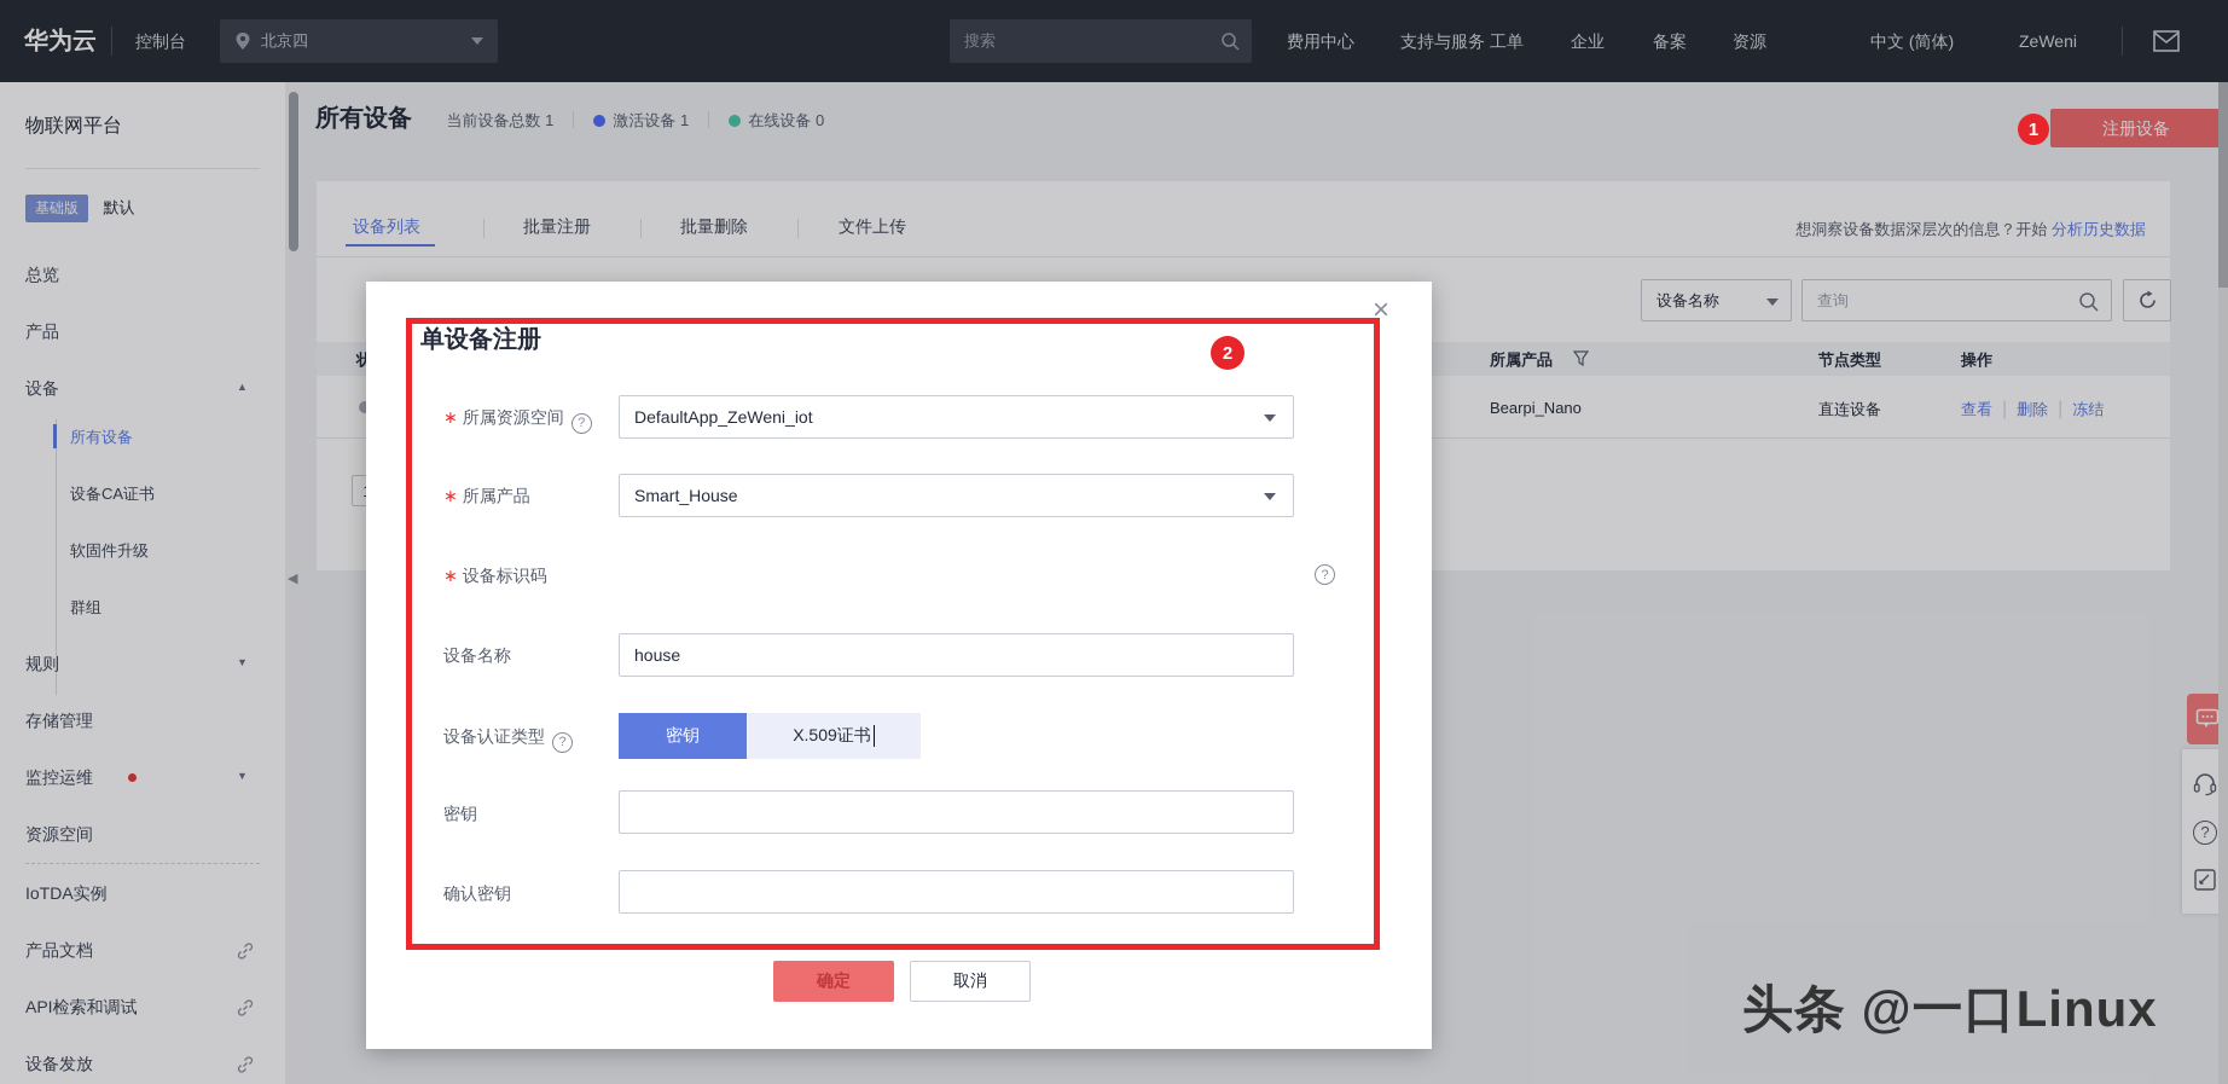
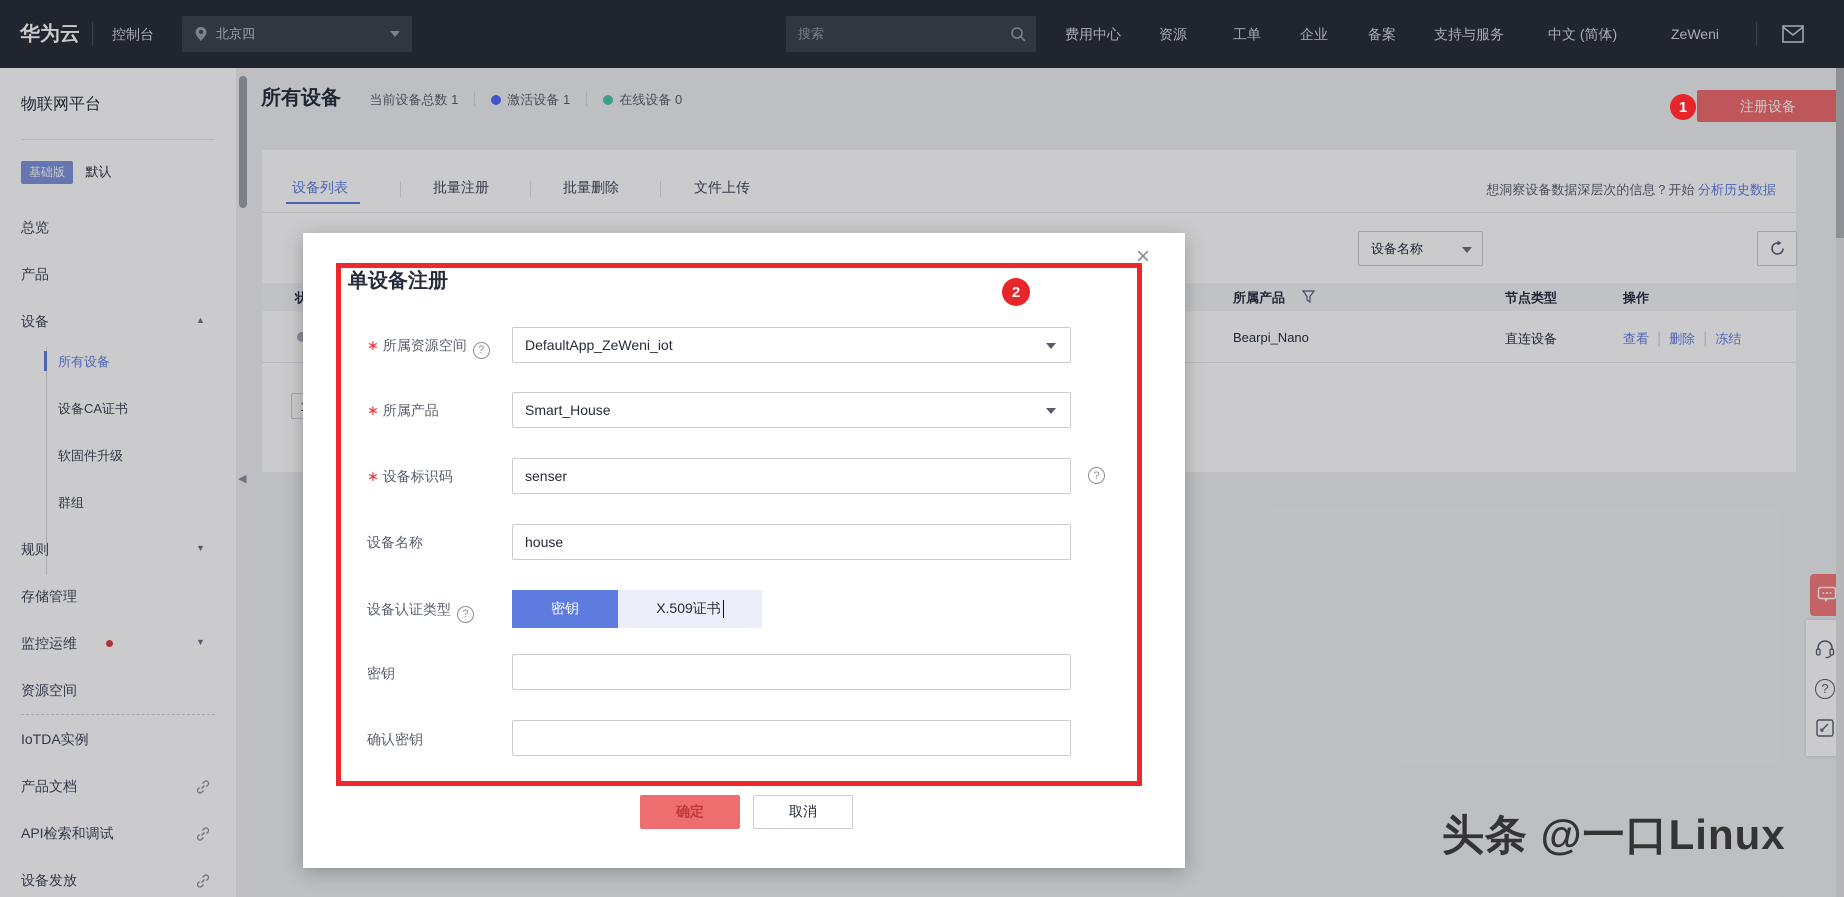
  华为云
  控制台
  北京四
  搜索
  费用中心
- 支持与服务
+ 资源
  工单
  企业
  备案
- 资源
+ 支持与服务
  中文 (简体)
  ZeWeni
  物联网平台
  基础版 默认
  总览
  产品
  设备
  ▲
  所有设备
  设备CA证书
  软固件升级
  群组
  规则
  ▼
  存储管理
  监控运维
  ▼
  资源空间
  IoTDA实例
  产品文档
  API检索和调试
  设备发放
  ◀
  所有设备 当前设备总数 1 激活设备 1 在线设备 0
  注册设备
  设备列表
  批量注册
  批量删除
  文件上传
  想洞察设备数据深层次的信息？开始 分析历史数据
  设备名称
- 查询
  状
  所属产品
  节点类型
  操作
  Bearpi_Nano
  直连设备
  查看 | 删除 | 冻结
  ?
  单设备注册
  ×
  ∗ 所属资源空间 ?
  DefaultApp_ZeWeni_iot
  ∗ 所属产品
  Smart_House
  ∗ 设备标识码
+ senser
  ?
  设备名称
  house
  设备认证类型 ?
  密钥
  X.509证书
  密钥
  确认密钥
  确定
  取消
  1
  2
  头条 @一口Linux
